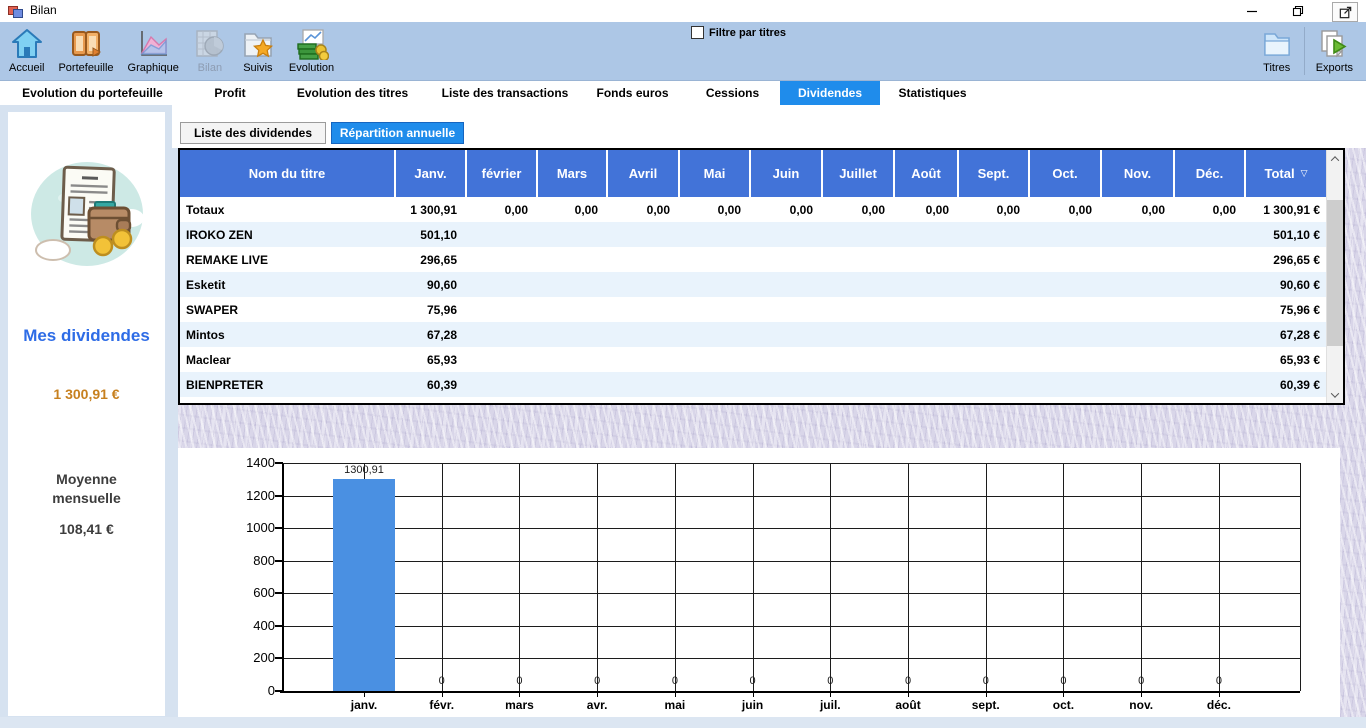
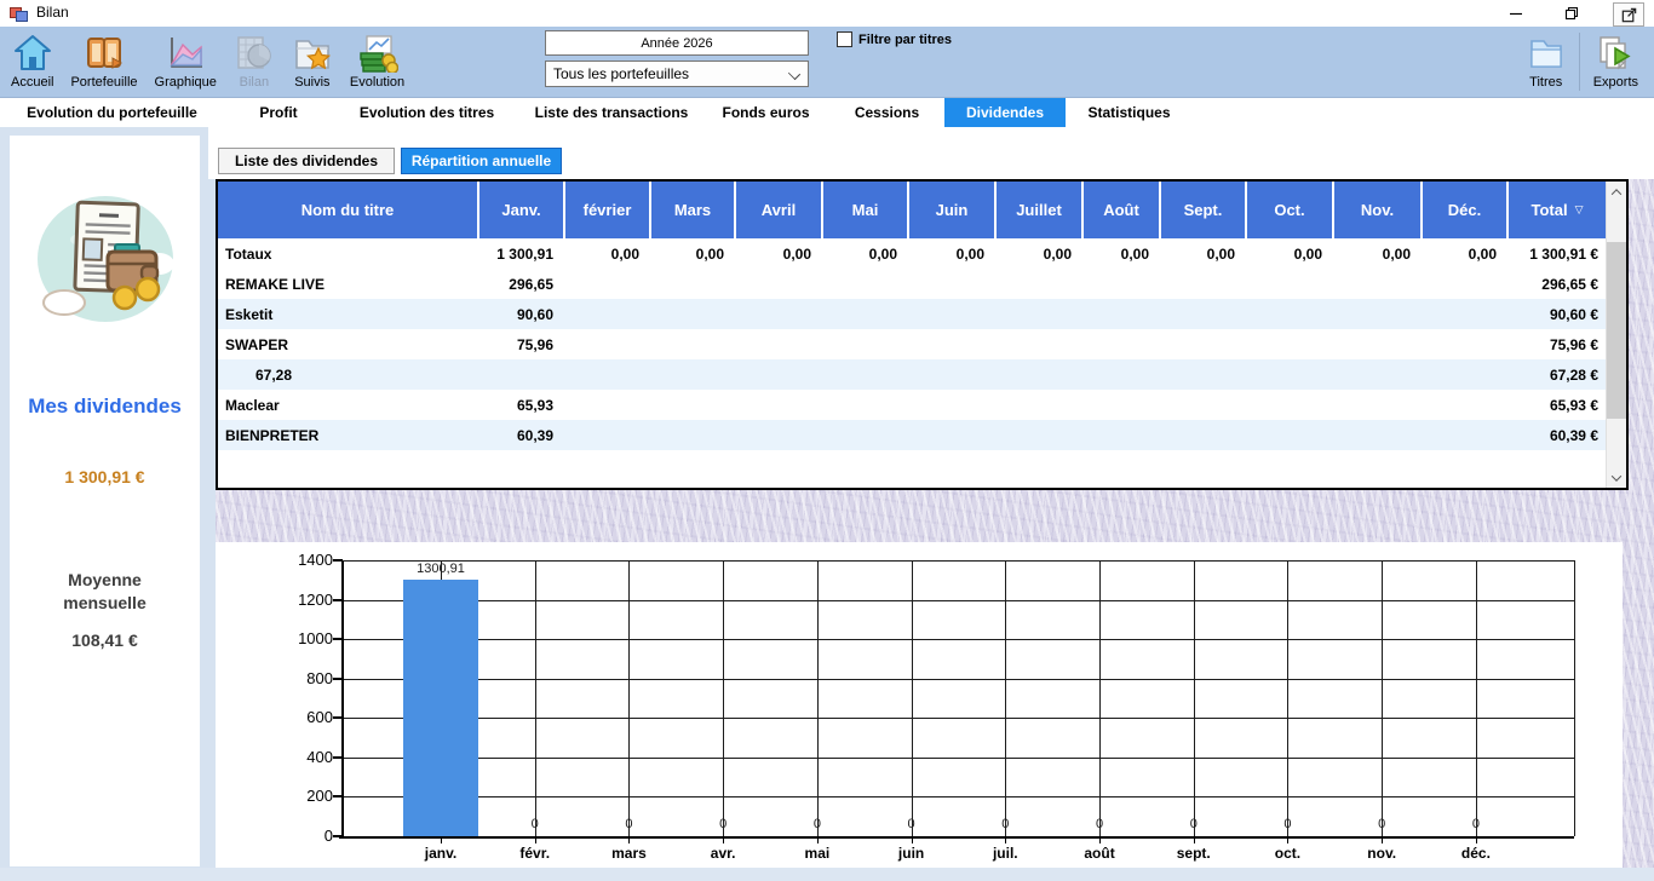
  Bilan
  Accueil
  Portefeuille
  Graphique
  Bilan
  Suivis
  Evolution
+ Année 2026
+ Tous les portefeuilles
  Filtre par titres
  Titres
  Exports
  Evolution du portefeuille
  Profit
  Evolution des titres
  Liste des transactions
  Fonds euros
  Cessions
  Dividendes
  Statistiques
  Mes dividendes
  1 300,91 €
  Moyenne
  mensuelle
  108,41 €
  Liste des dividendes
  Répartition annuelle
  Nom du titre
  Janv.
  février
  Mars
  Avril
  Mai
  Juin
  Juillet
  Août
  Sept.
  Oct.
  Nov.
  Déc.
  Total
  ▽
  Totaux
  1 300,91
  0,00
  0,00
  0,00
  0,00
  0,00
  0,00
  0,00
  0,00
  0,00
  0,00
  0,00
  1 300,91 €
- IROKO ZEN
- 501,10
- 501,10 €
  REMAKE LIVE
  296,65
  296,65 €
  Esketit
  90,60
  90,60 €
  SWAPER
  75,96
  75,96 €
- Mintos
  67,28
  67,28 €
  Maclear
  65,93
  65,93 €
  BIENPRETER
  60,39
  60,39 €
  0
  200
  400
  600
  800
  1000
  1200
  1400
  janv.
  1300,91
  févr.
  0
  mars
  0
  avr.
  0
  mai
  0
  juin
  0
  juil.
  0
  août
  0
  sept.
  0
  oct.
  0
  nov.
  0
  déc.
  0
